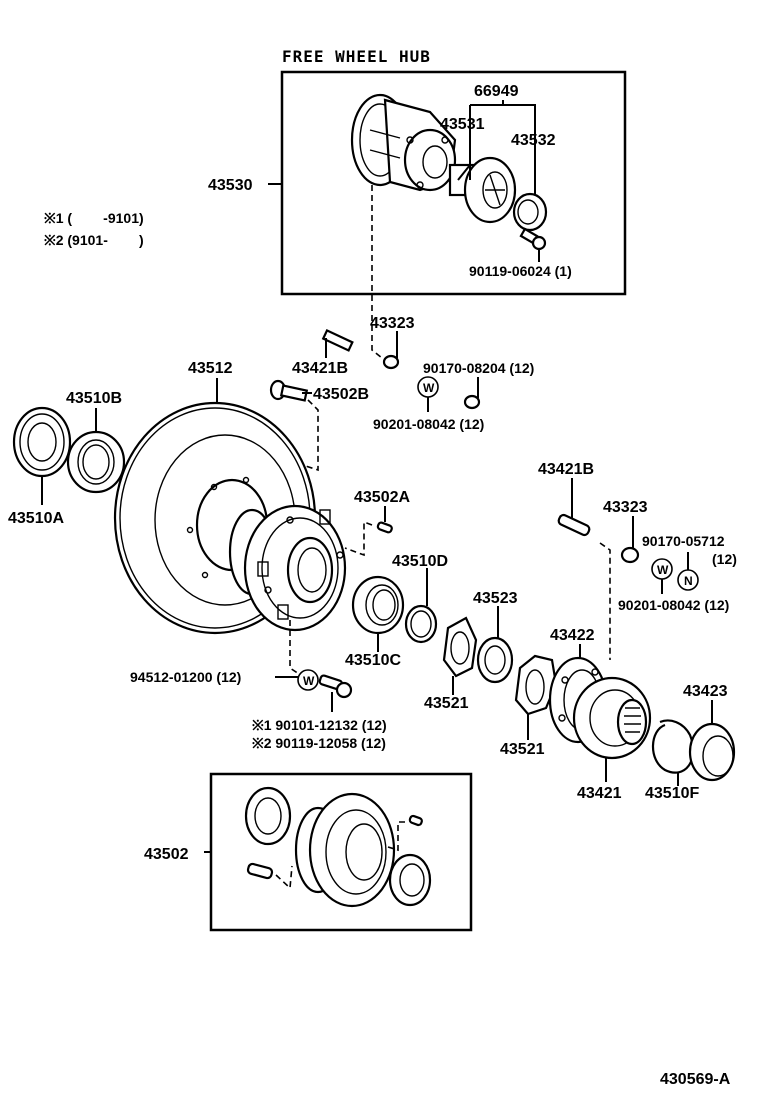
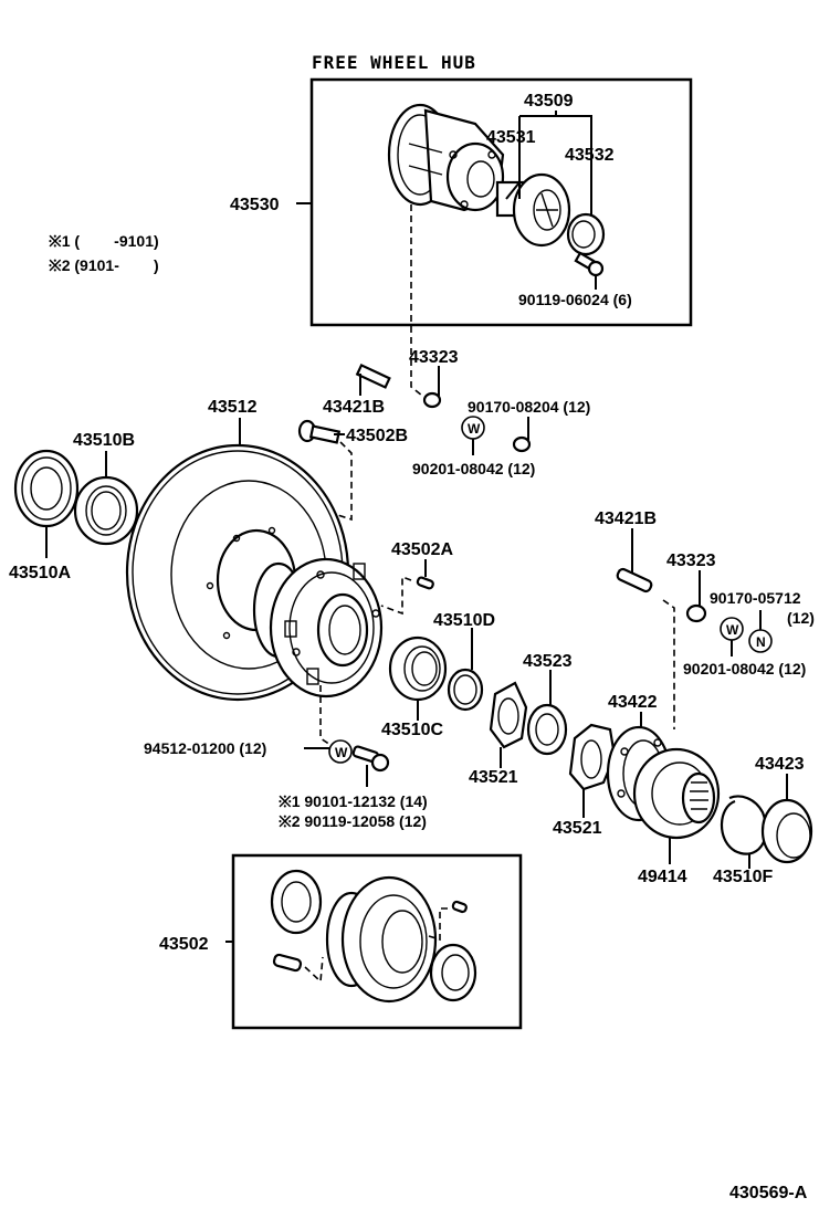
  FREE WHEEL HUB
- 66949
+ 43509
  43531
  43532
  43530
- 90119-06024 (1)
+ 90119-06024 (6)
  ※1 ( -9101)
  ※2 (9101- )
  43323
  43421B
  90170-08204 (12)
  W
  90201-08042 (12)
  43502B
  43512
  43510A
  43510B
  43502A
  43510C
  43510D
  43521
  43523
  43521
  43421B
  43323
  90170-05712
  (12)
  N
  W
  90201-08042 (12)
  43422
- 43421
+ 49414
  43510F
  43423
  94512-01200 (12)
  W
- ※1 90101-12132 (12)
+ ※1 90101-12132 (14)
  ※2 90119-12058 (12)
  43502
  430569-A
